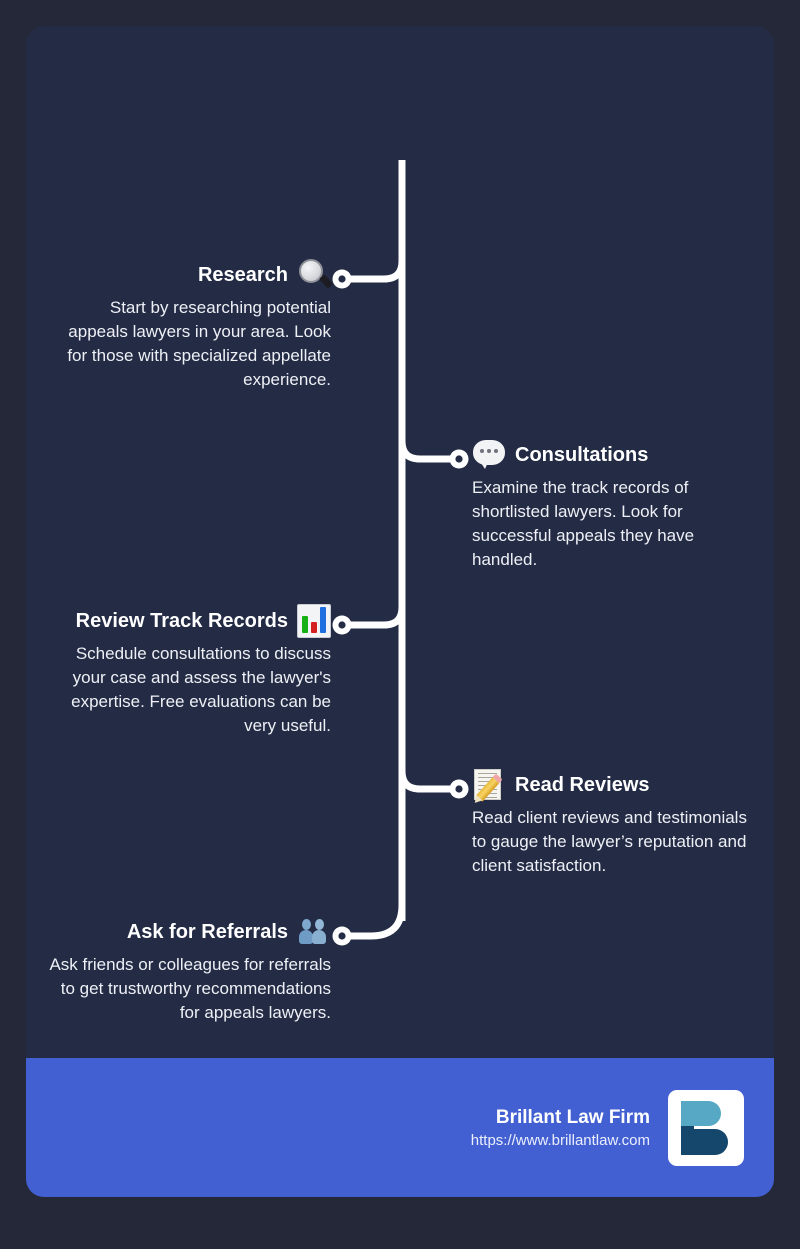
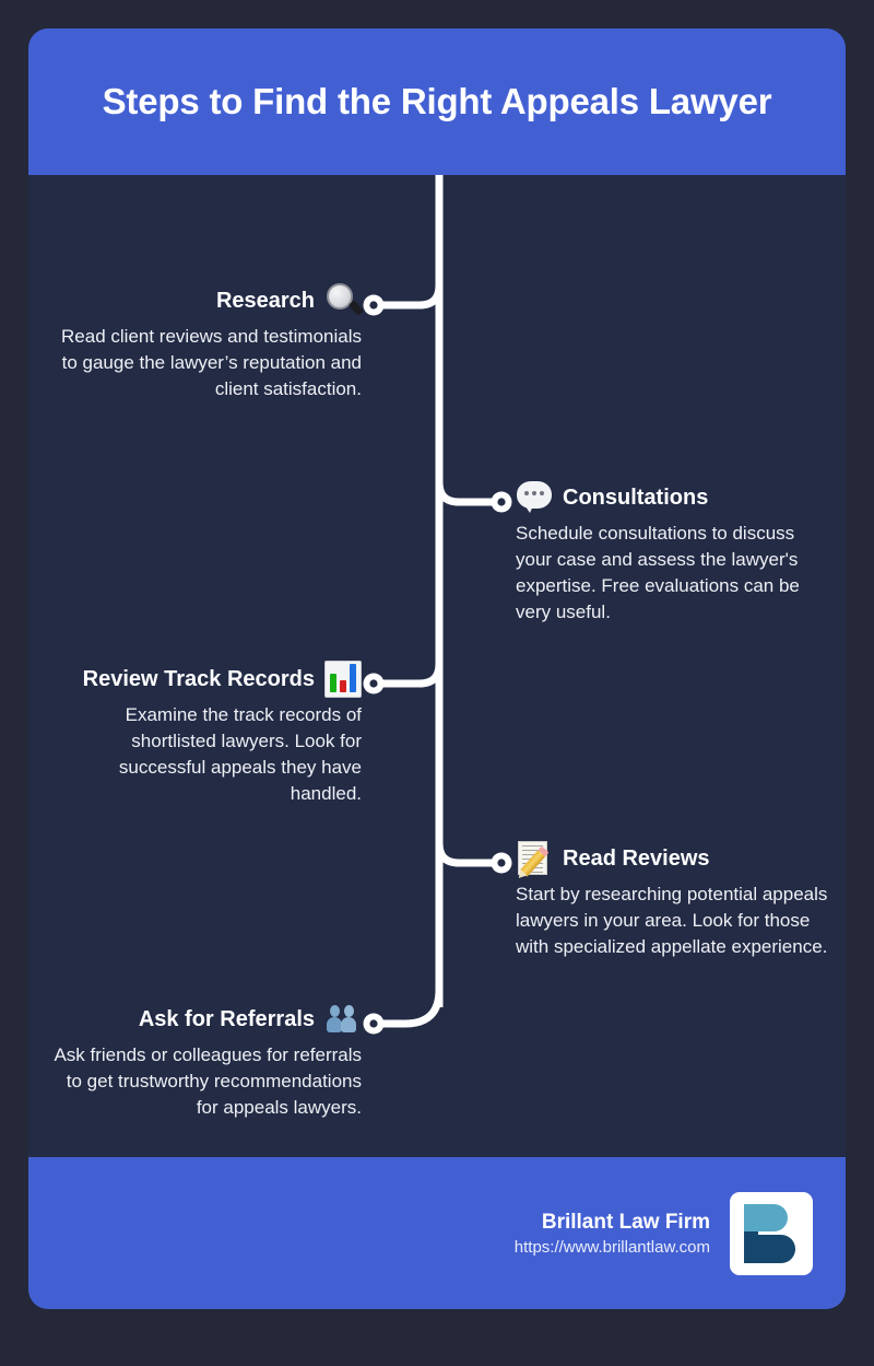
+ Steps to Find the Right Appeals Lawyer
  Research
- Start by researching potential appeals lawyers in your area. Look for those with specialized appellate experience.
+ Read client reviews and testimonials to gauge the lawyer’s reputation and client satisfaction.
  Consultations
- Examine the track records of shortlisted lawyers. Look for successful appeals they have handled.
+ Schedule consultations to discuss your case and assess the lawyer's expertise. Free evaluations can be very useful.
  Review Track Records
- Schedule consultations to discuss your case and assess the lawyer's expertise. Free evaluations can be very useful.
+ Examine the track records of shortlisted lawyers. Look for successful appeals they have handled.
  Read Reviews
- Read client reviews and testimonials to gauge the lawyer’s reputation and client satisfaction.
+ Start by researching potential appeals lawyers in your area. Look for those with specialized appellate experience.
  Ask for Referrals
  Ask friends or colleagues for referrals to get trustworthy recommendations for appeals lawyers.
  Brillant Law Firm
  https://www.brillantlaw.com
